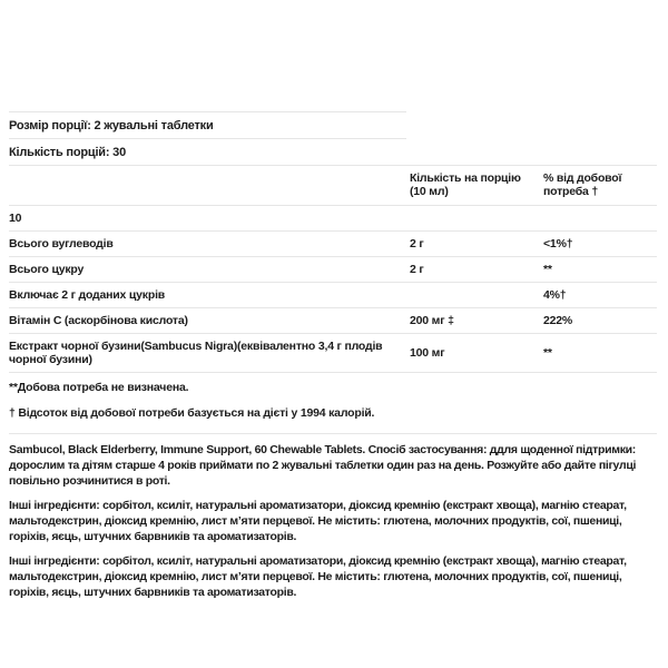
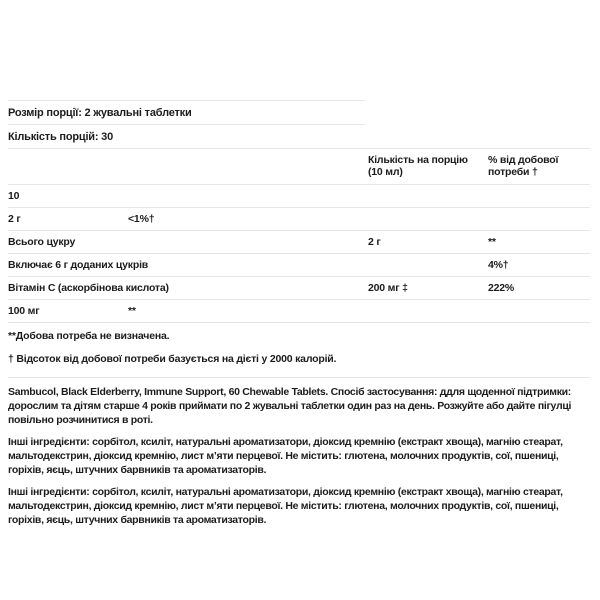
  Розмір порції: 2 жувальні таблетки
  Кількість порцій: 30
  Кількість на порцію (10 мл)
- % від добової потреба †
+ % від добової потреби †
  10
- Всього вуглеводів
  2 г
  <1%†
  Всього цукру
  2 г
  **
- Включає 2 г доданих цукрів
+ Включає 6 г доданих цукрів
  4%†
  Вітамін C (аскорбінова кислота)
  200 мг ‡
  222%
- Екстракт чорної бузини(Sambucus Nigra)(еквівалентно 3,4 г плодів чорної бузини)
  100 мг
  **
  **Добова потреба не визначена.
- † Відсоток від добової потреби базується на дієті у 1994 калорій.
+ † Відсоток від добової потреби базується на дієті у 2000 калорій.
  Sambucol, Black Elderberry, Immune Support, 60 Chewable Tablets. Спосіб застосування: ддля щоденної підтримки: дорослим та дітям старше 4 років приймати по 2 жувальні таблетки один раз на день. Розжуйте або дайте пігулці повільно розчинитися в роті.
  Інші інгредієнти: сорбітол, ксиліт, натуральні ароматизатори, діоксид кремнію (екстракт хвоща), магнію стеарат, мальтодекстрин, діоксид кремнію, лист м’яти перцевої. Не містить: глютена, молочних продуктів, сої, пшениці, горіхів, яєць, штучних барвників та ароматизаторів.
  Інші інгредієнти: сорбітол, ксиліт, натуральні ароматизатори, діоксид кремнію (екстракт хвоща), магнію стеарат, мальтодекстрин, діоксид кремнію, лист м’яти перцевої. Не містить: глютена, молочних продуктів, сої, пшениці, горіхів, яєць, штучних барвників та ароматизаторів.
